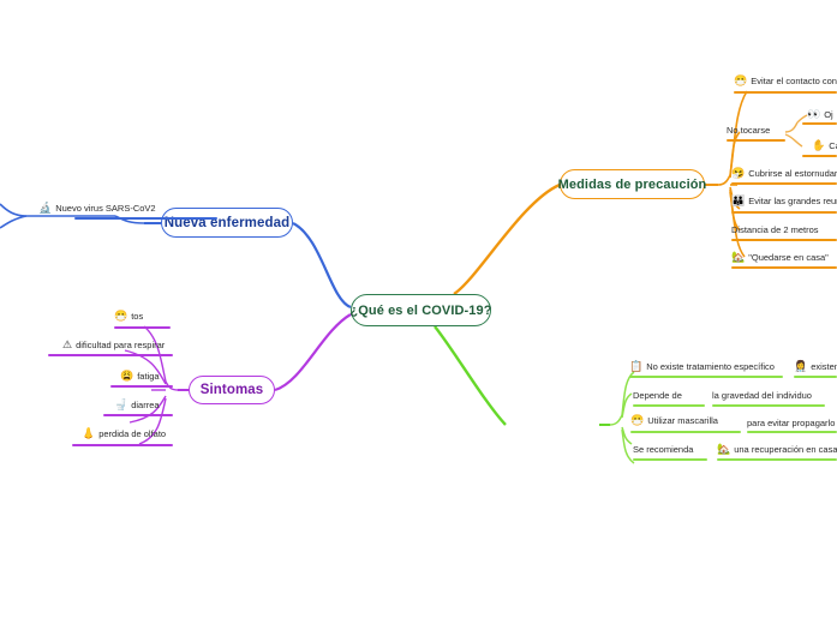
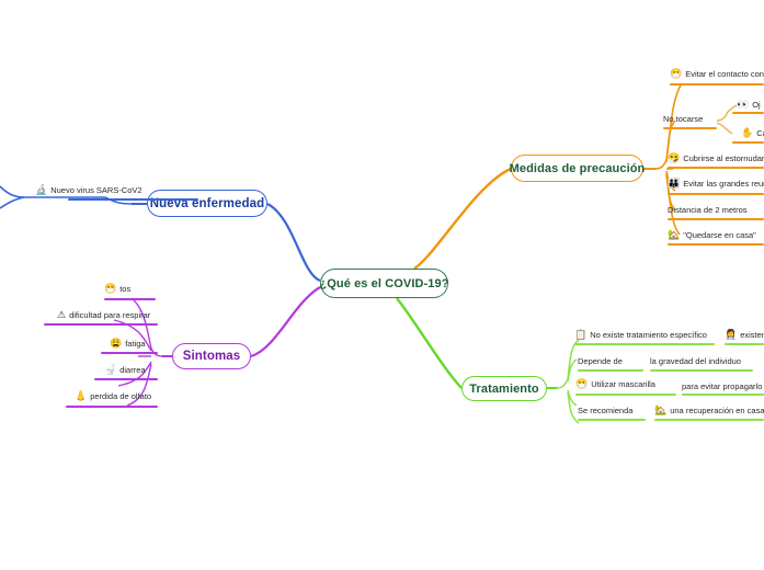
  ¿Qué es el COVID-19?
  Nueva enfermedad
  🔬
  Nuevo virus SARS-CoV2
  Sintomas
  😷
  tos
  ⚠
  dificultad para respirar
  😩
  fatiga
  🚽
  diarrea
  👃
  perdida de olfato
  Medidas de precaución
  😷
  Evitar el contacto con
  No tocarse
  👀
  Oj
  ✋
  🤧
  Cubrirse al estornudar
  👪
  Evitar las grandes reu
  Distancia de 2 metros
  🏡
  "Quedarse en casa"
+ Tratamiento
  📋
  No existe tratamiento específico
  👩‍⚕
  existe
  Depende de
  la gravedad del individuo
  😷
  Utilizar mascarilla
  para evitar propagarlo
  Se recomienda
  🏡
  una recuperación en casa
